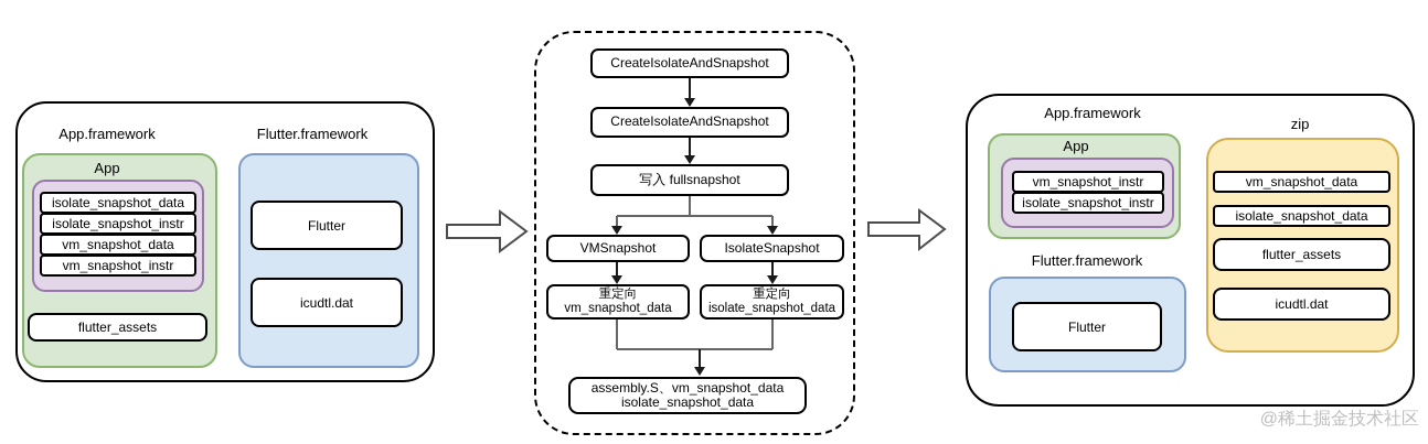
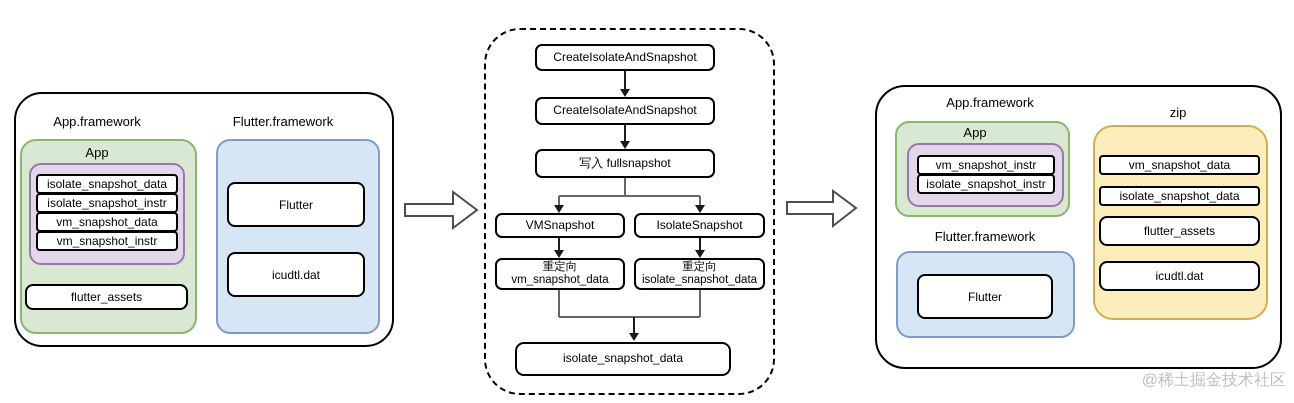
  App.framework
  Flutter.framework
  App
  isolate_snapshot_data
  isolate_snapshot_instr
  vm_snapshot_data
  vm_snapshot_instr
  flutter_assets
  Flutter
  icudtl.dat
  CreateIsolateAndSnapshot
  CreateIsolateAndSnapshot
  写入 fullsnapshot
  VMSnapshot
  IsolateSnapshot
  重定向
  vm_snapshot_data
  重定向
  isolate_snapshot_data
- assembly.S、vm_snapshot_data
  isolate_snapshot_data
  App.framework
  App
  vm_snapshot_instr
  isolate_snapshot_instr
  Flutter.framework
  Flutter
  zip
  vm_snapshot_data
  isolate_snapshot_data
  flutter_assets
  icudtl.dat
  @稀土掘金技术社区
